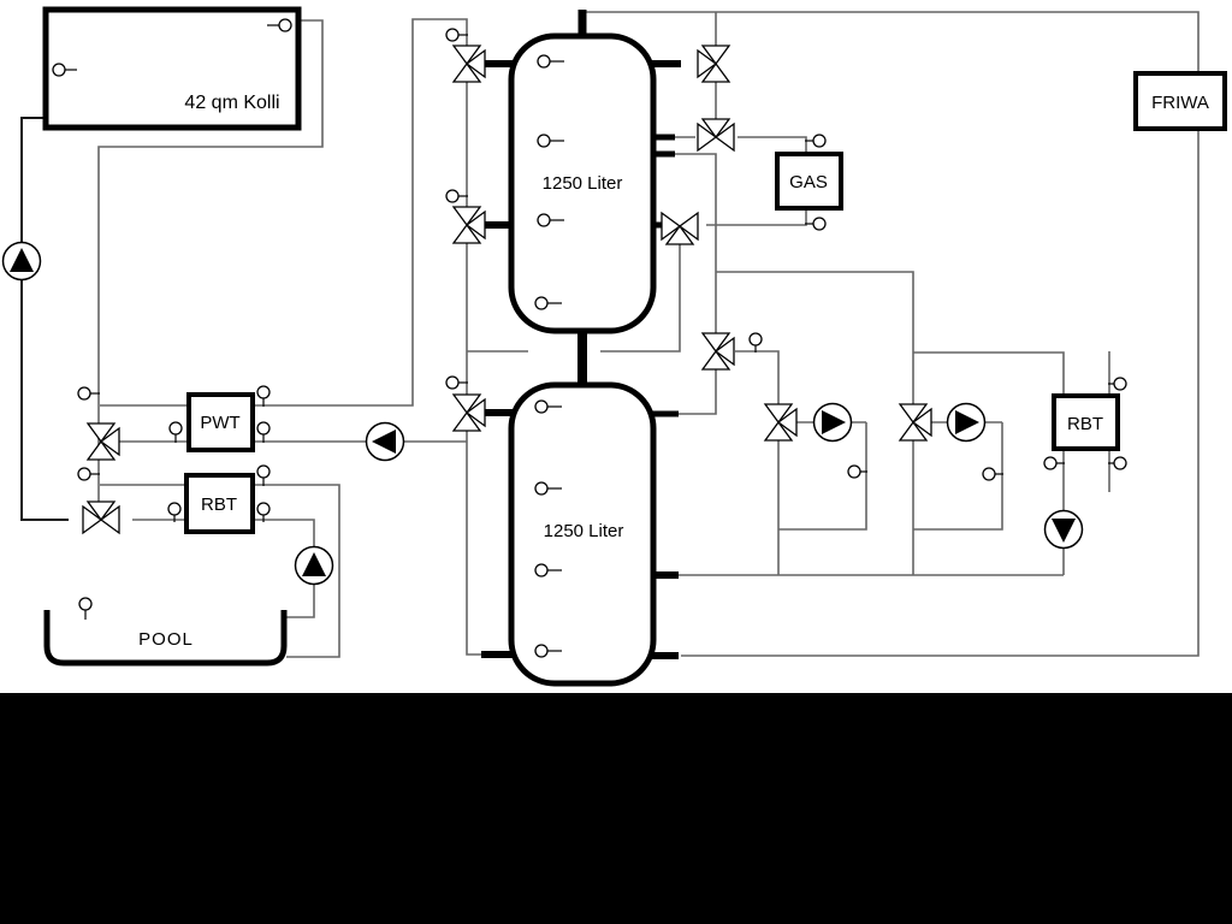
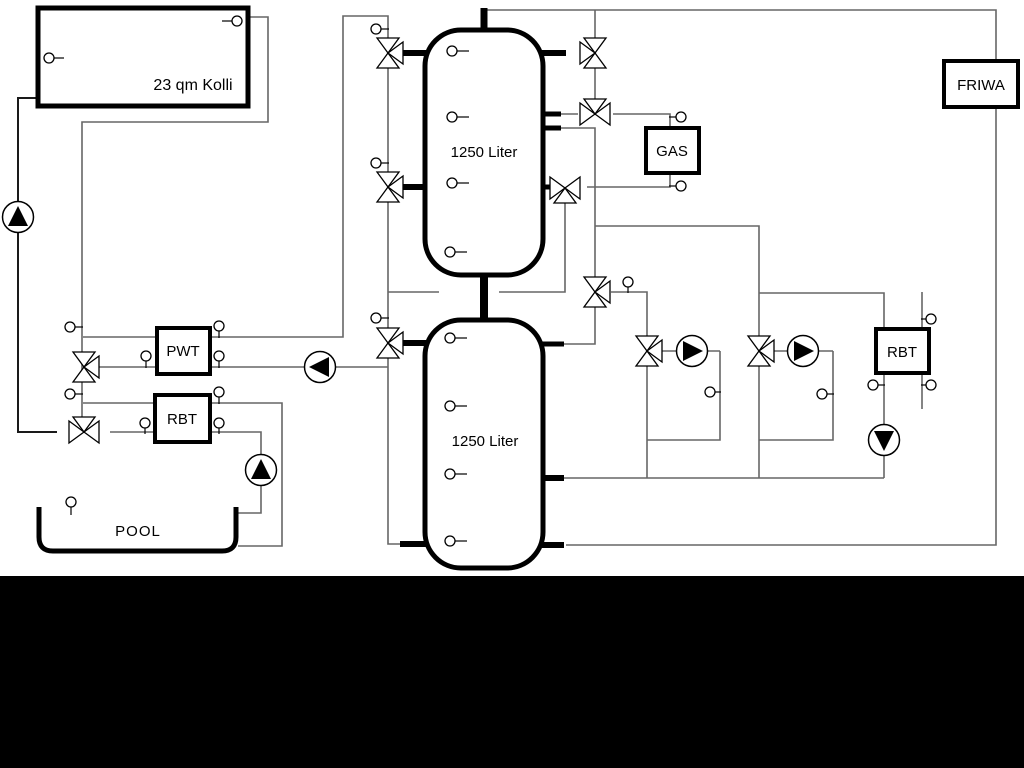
- 42 qm Kolli
+ 23 qm Kolli
  1250 Liter
  1250 Liter
  PWT
  RBT
  GAS
  FRIWA
  RBT
  POOL
